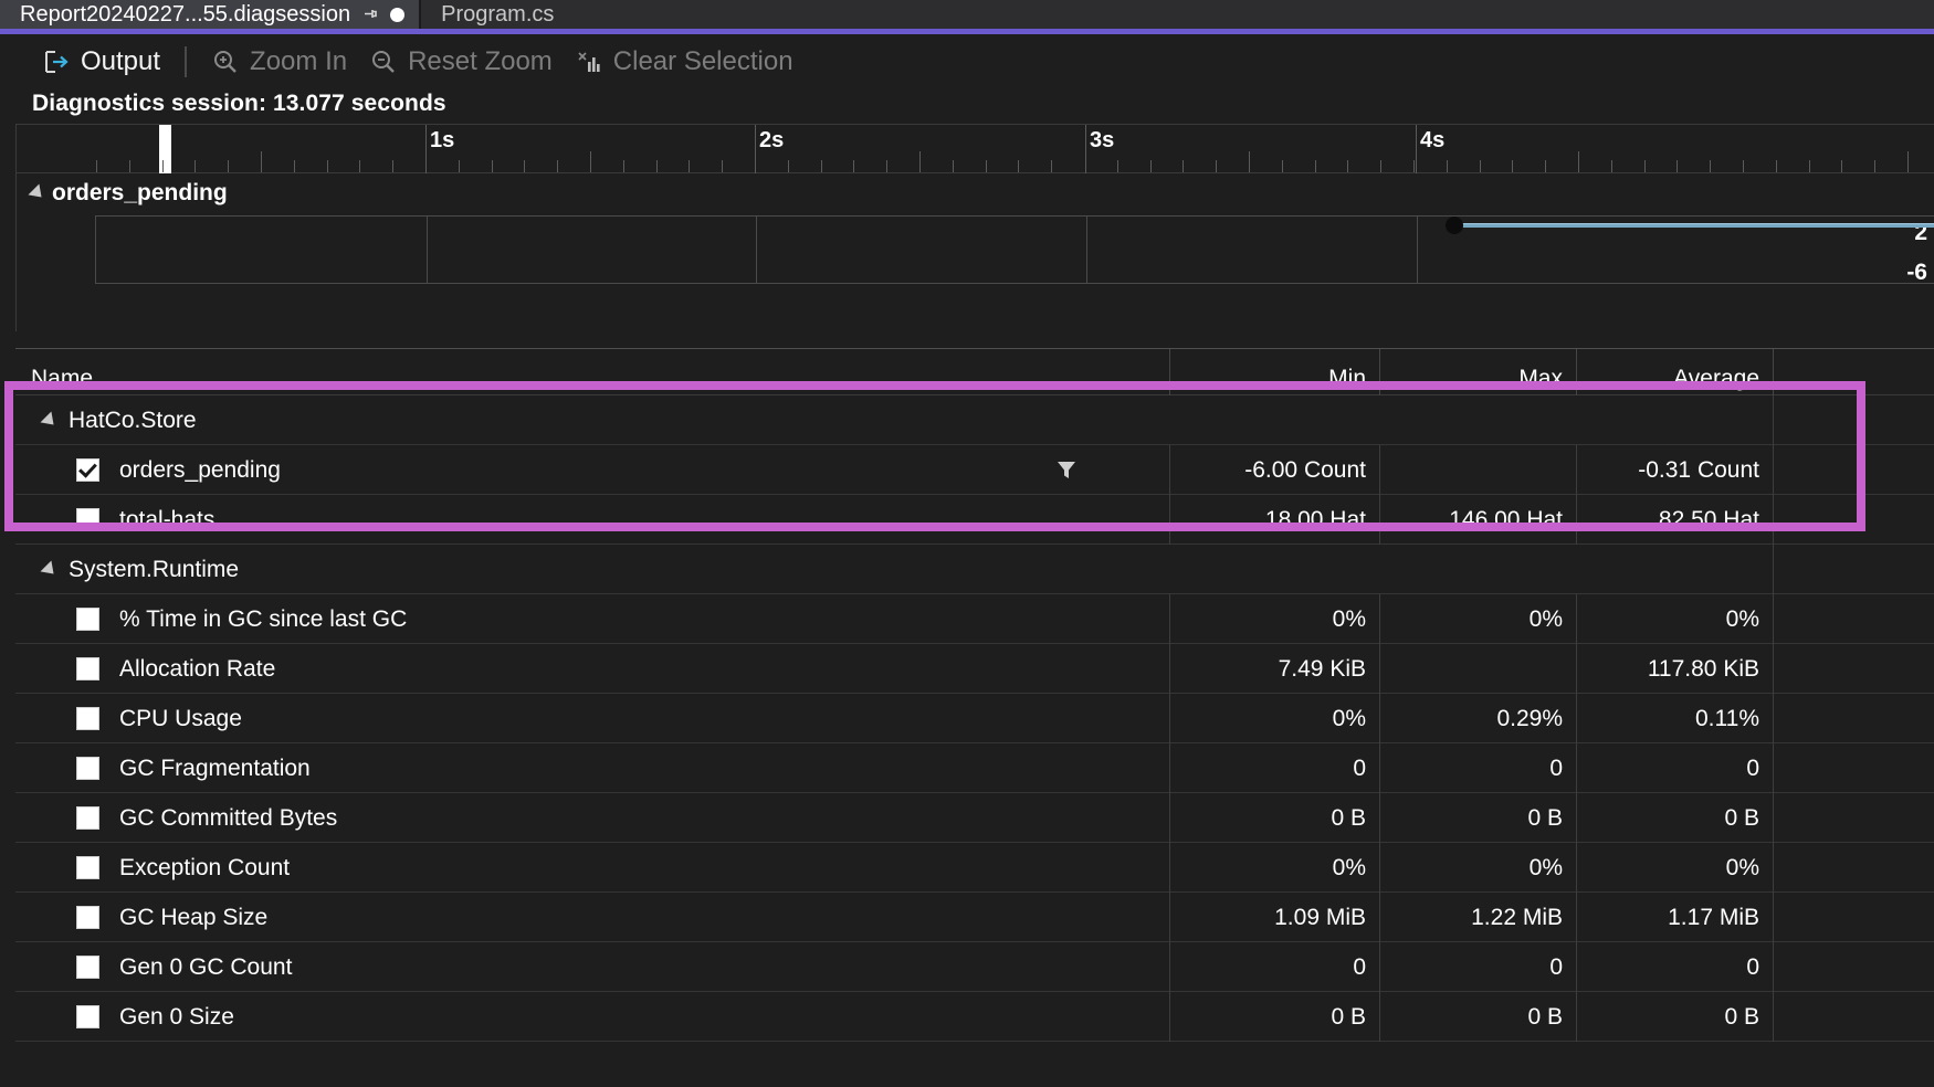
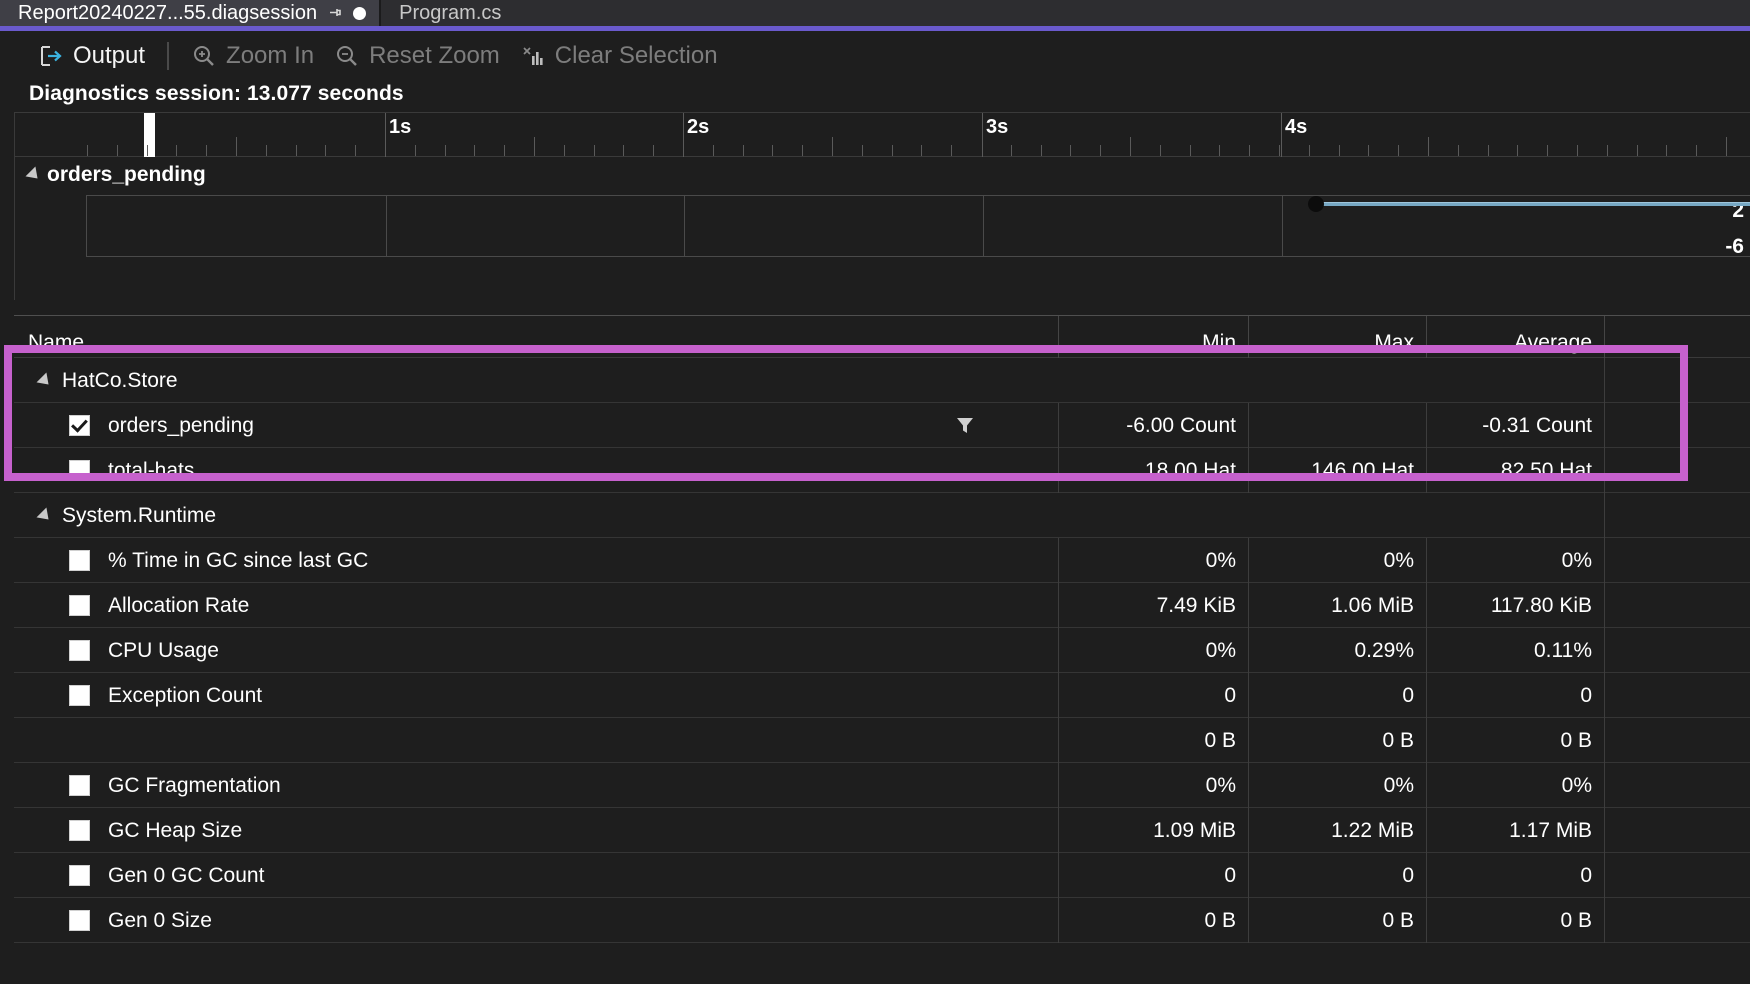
  Report20240227...55.diagsession
  Program.cs
  Output
  Zoom In
  Reset Zoom
  Clear Selection
  Diagnostics session: 13.077 seconds
  1s
  2s
  3s
  4s
  orders_pending
  2
  -6
  Name
  Min
  Max
  Average
  HatCo.Store
  orders_pending
  -6.00 Count
  -0.31 Count
  total-hats
  18.00 Hat
  146.00 Hat
  82.50 Hat
  System.Runtime
  % Time in GC since last GC
  0%
  0%
  0%
  Allocation Rate
  7.49 KiB
+ 1.06 MiB
  117.80 KiB
  CPU Usage
  0%
  0.29%
  0.11%
- GC Fragmentation
+ Exception Count
  0
  0
  0
- GC Committed Bytes
  0 B
  0 B
  0 B
- Exception Count
+ GC Fragmentation
  0%
  0%
  0%
  GC Heap Size
  1.09 MiB
  1.22 MiB
  1.17 MiB
  Gen 0 GC Count
  0
  0
  0
  Gen 0 Size
  0 B
  0 B
  0 B
